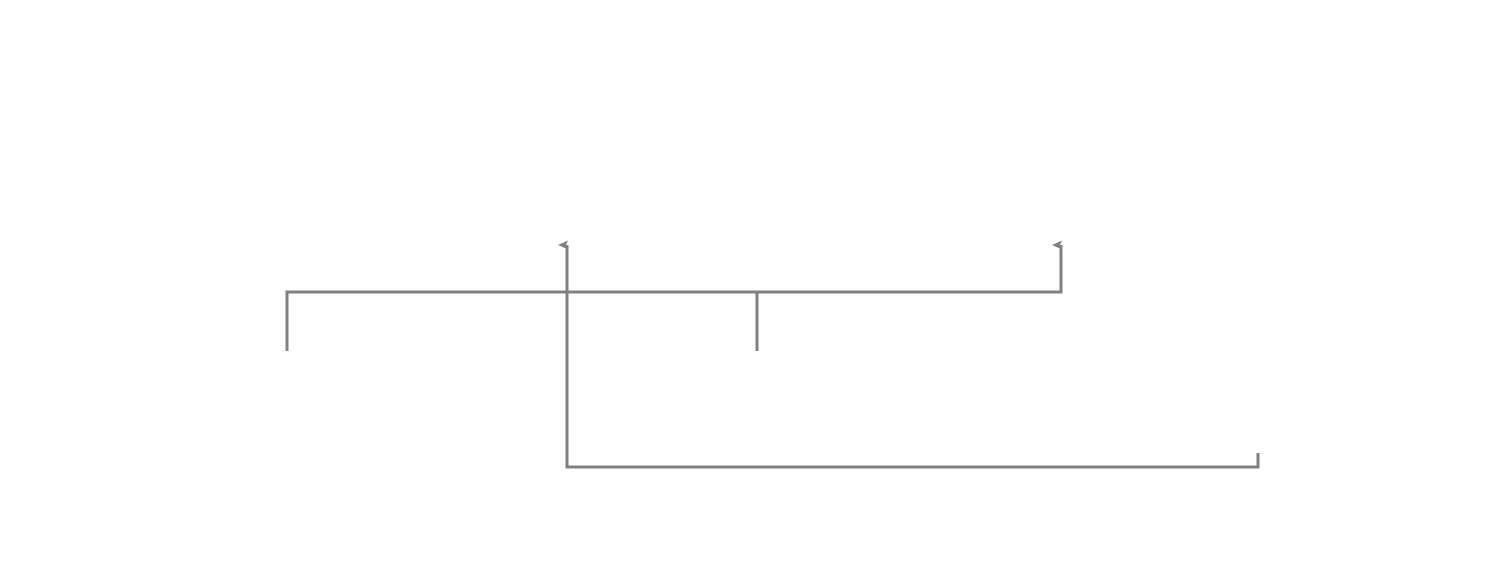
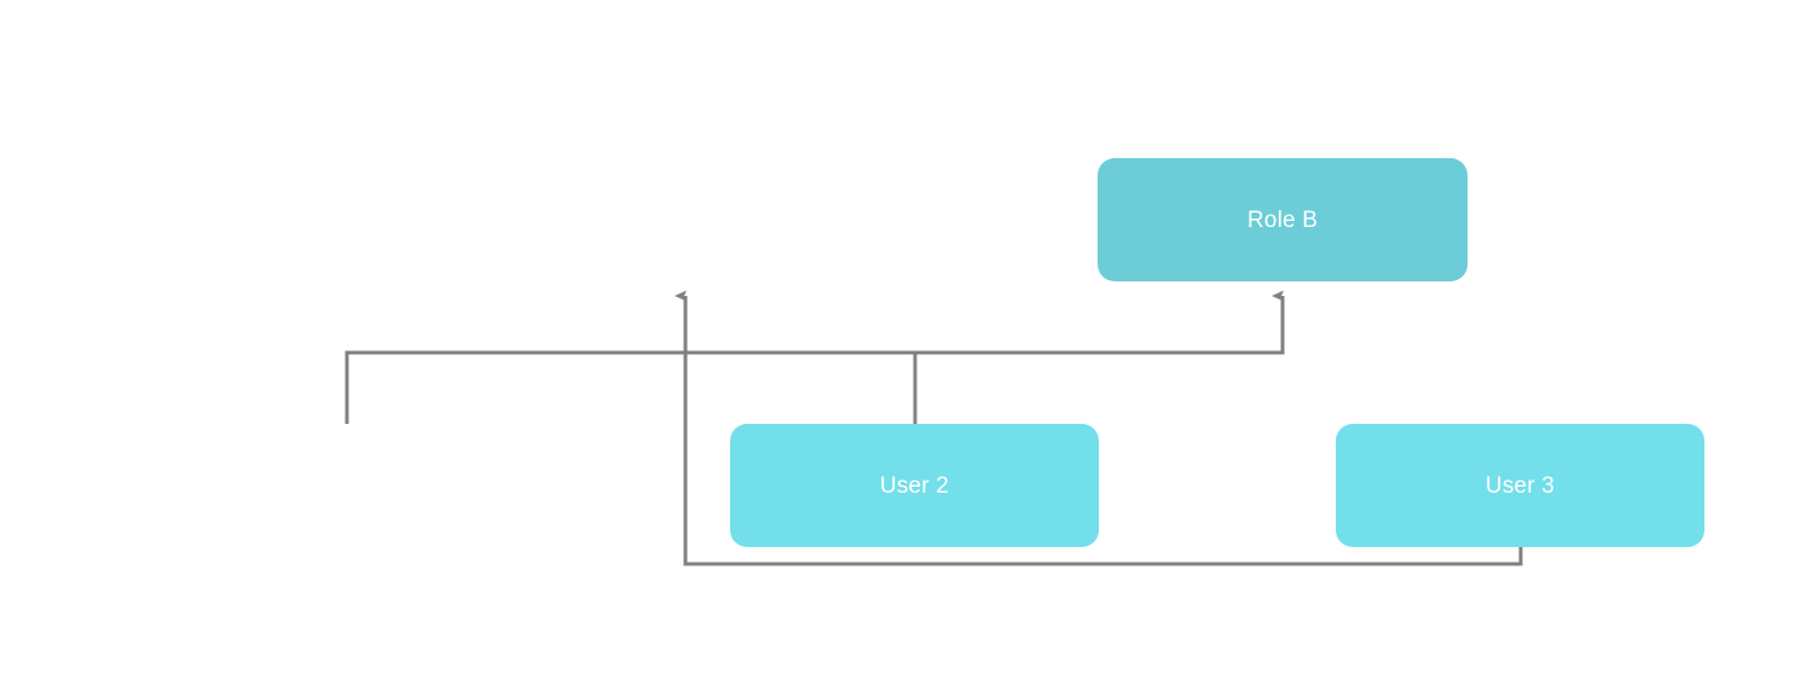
+ Role B
+ User 2
+ User 3
